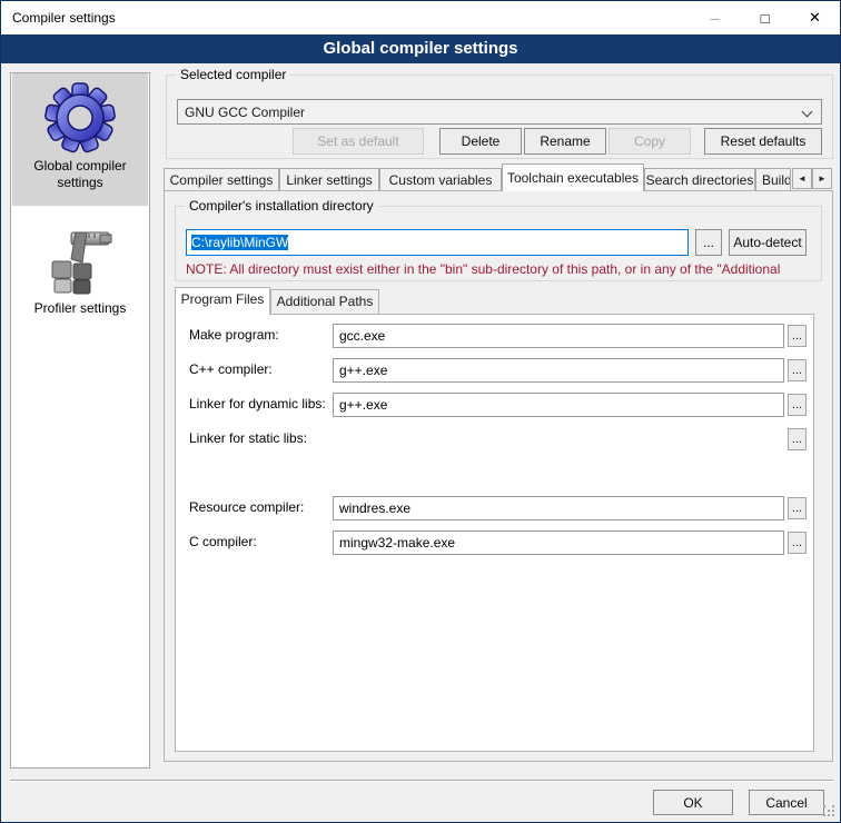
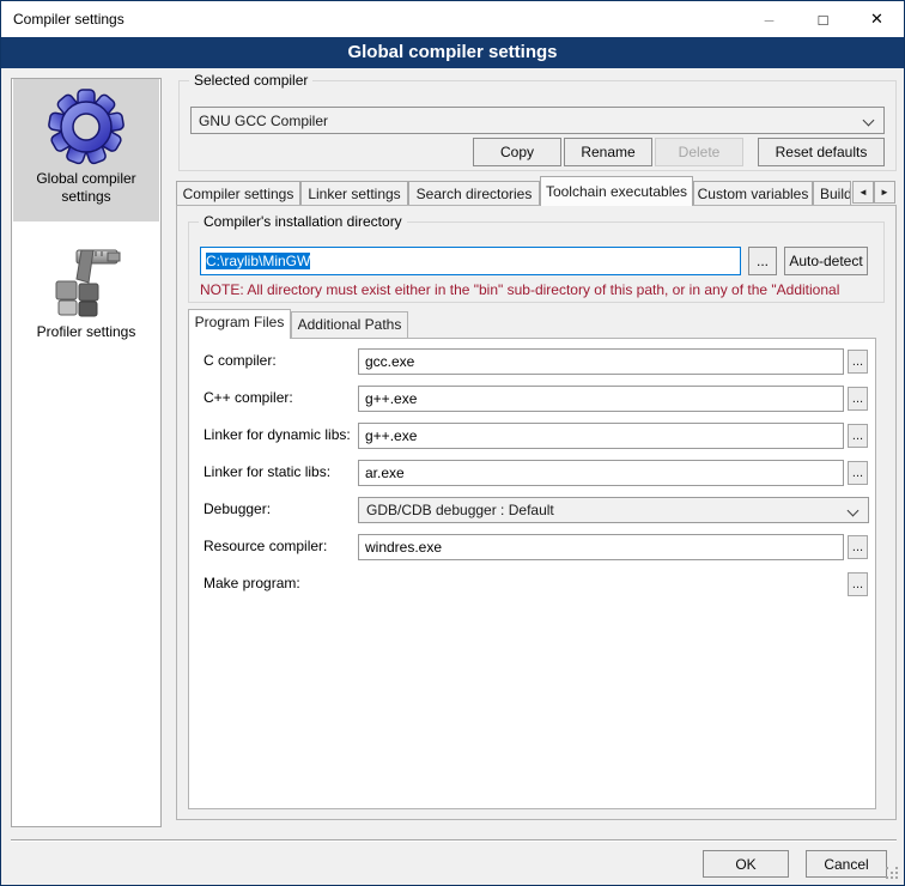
  Compiler settings
  –
  □
  ✕
  Global compiler settings
  Global compiler settings
  Profiler settings
  Selected compiler
  GNU GCC Compiler
- Set as default
- Delete
+ Copy
  Rename
- Copy
+ Delete
  Reset defaults
  Compiler settings
  Linker settings
- Custom variables
+ Search directories
  Toolchain executables
- Search directories
+ Custom variables
  ◄
  ►
  Compiler's installation directory
  C:\raylib\MinGW
  ...
  Auto-detect
  NOTE: All directory must exist either in the "bin" sub-directory of this path, or in any of the "Additional
  Program Files
  Additional Paths
- Make program:
+ C compiler:
  gcc.exe
  ...
  C++ compiler:
  g++.exe
  ...
  Linker for dynamic libs:
  g++.exe
  ...
  Linker for static libs:
+ ar.exe
  ...
+ Debugger:
+ GDB/CDB debugger : Default
  Resource compiler:
  windres.exe
  ...
- C compiler:
+ Make program:
- mingw32-make.exe
  ...
  OK
  Cancel
